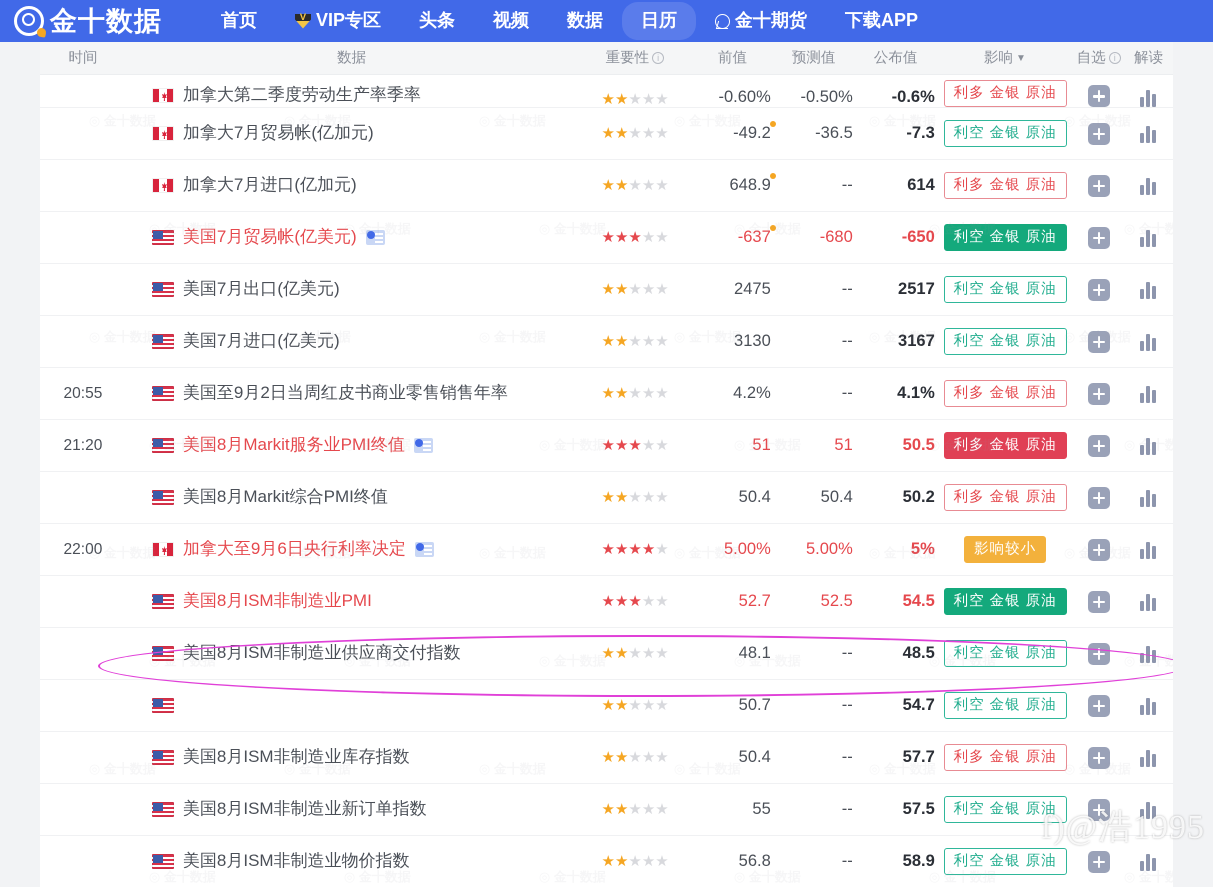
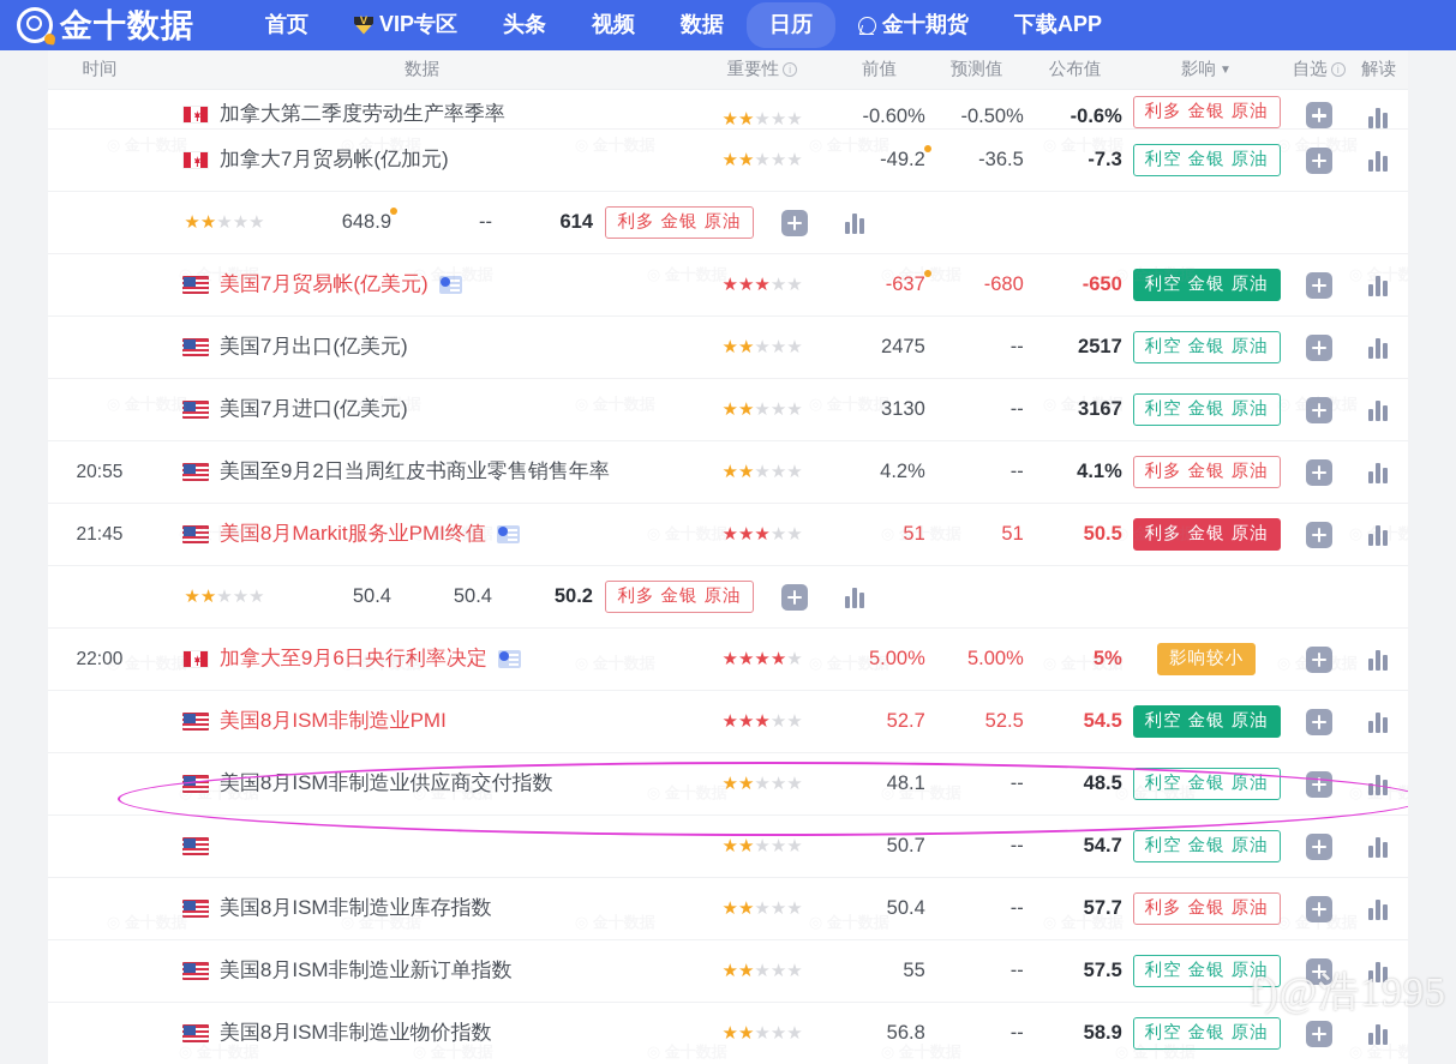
  金十数据
  首页
  VIP专区
  头条
  视频
  数据
  日历
  金十期货
  下载APP
  时间
  数据
  重要性
  i
  前值
  预测值
  公布值
  影响
  ▼
  自选
  i
  解读
  加拿大第二季度劳动生产率季率
  ★★★★★
  -0.60%
  -0.50%
  -0.6%
  利多 金银 原油
  加拿大7月贸易帐(亿加元)
  ★★★★★
  -49.2
  -36.5
  -7.3
  利空 金银 原油
- 加拿大7月进口(亿加元)
  ★★★★★
  648.9
  --
  614
  利多 金银 原油
  美国7月贸易帐(亿美元)
  ★★★★★
  -637
  -680
  -650
  利空 金银 原油
  美国7月出口(亿美元)
  ★★★★★
  2475
  --
  2517
  利空 金银 原油
  美国7月进口(亿美元)
  ★★★★★
  3130
  --
  3167
  利空 金银 原油
  20:55
  美国至9月2日当周红皮书商业零售销售年率
  ★★★★★
  4.2%
  --
  4.1%
  利多 金银 原油
- 21:20
+ 21:45
  美国8月Markit服务业PMI终值
  ★★★★★
  51
  51
  50.5
  利多 金银 原油
- 美国8月Markit综合PMI终值
  ★★★★★
  50.4
  50.4
  50.2
  利多 金银 原油
  22:00
  加拿大至9月6日央行利率决定
  ★★★★★
  5.00%
  5.00%
  5%
  影响较小
  美国8月ISM非制造业PMI
  ★★★★★
  52.7
  52.5
  54.5
  利空 金银 原油
  美国8月ISM非制造业供应商交付指数
  ★★★★★
  48.1
  --
  48.5
  利空 金银 原油
  ★★★★★
  50.7
  --
  54.7
  利空 金银 原油
  美国8月ISM非制造业库存指数
  ★★★★★
  50.4
  --
  57.7
  利多 金银 原油
  美国8月ISM非制造业新订单指数
  ★★★★★
  55
  --
  57.5
  利空 金银 原油
  美国8月ISM非制造业物价指数
  ★★★★★
  56.8
  --
  58.9
  利空 金银 原油
  ◎ 金十数据
  ◎ 金十数据
  ◎ 金十数据
  ◎ 金十数据
  ◎ 金十数据
  ◎ 金十数据
  ◎ 金十数据
  ◎ 金十数据
  ◎ 金十数据
  ◎ 金十数
  ◎ 金十数据
  ◎ 金十数据
  ◎ 金十数据
  ◎ 金十数据
  ◎ 金十数据
  ◎ 金十数据
  ◎ 金十数据
  ◎ 金十数据
  ◎ 金十数据
  ◎ 金十数据
  ◎ 金十数
  ◎ 金十数据
  ◎ 金十数据
  ◎ 金十数据
  ◎ 金十数据
  ◎ 金十数据
  ◎ 金十数据
  ◎ 金十数据
  ◎ 金十数据
  ◎ 金十数据
  ◎ 金十数据
  ◎ 金十数
  ◎ 金十数据
  ◎ 金十数据
  ◎ 金十数据
  ◎ 金十数据
  ◎ 金十数据
  ◎ 金十数据
  ◎ 金十数
  f)@浩1995
